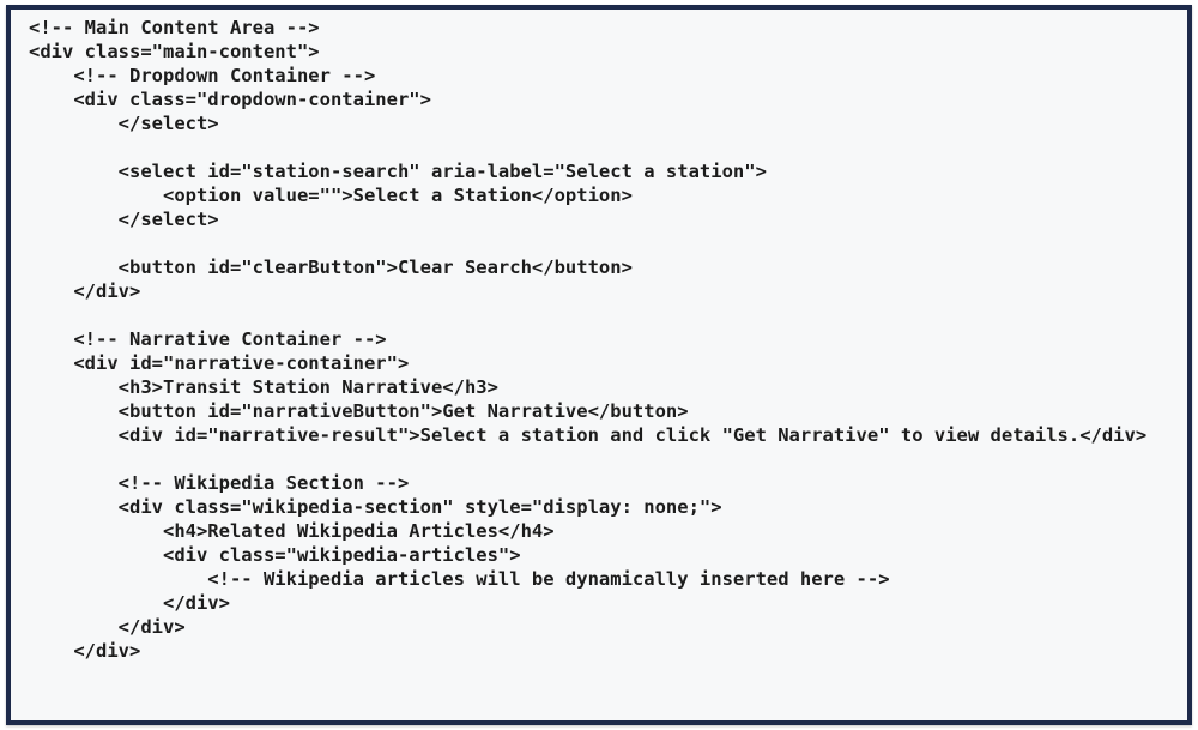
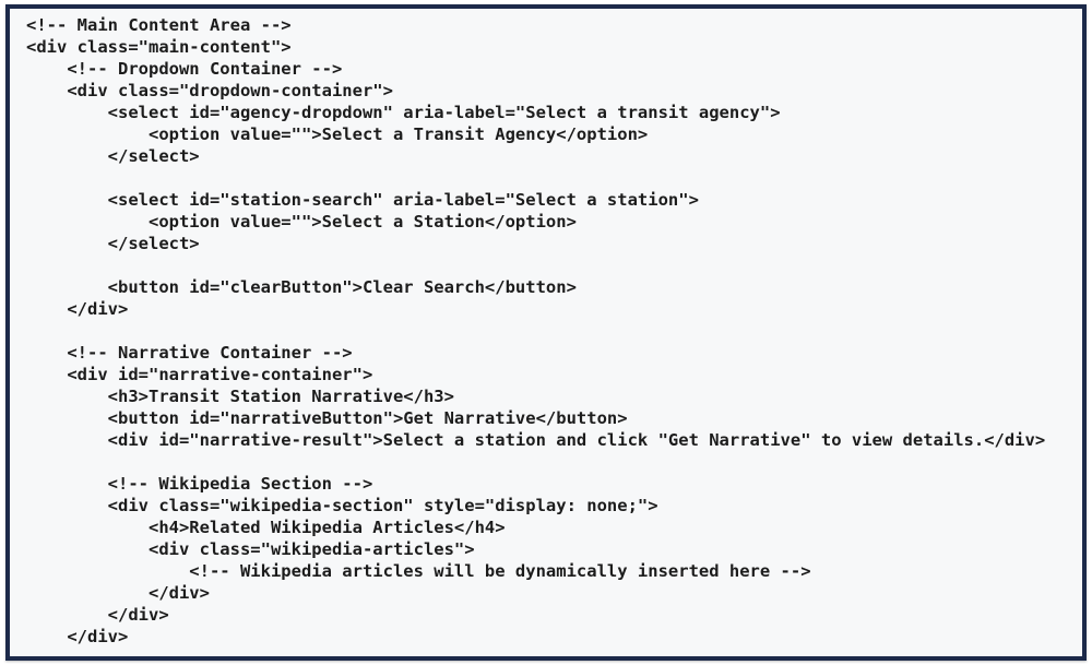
  <!-- Main Content Area -->
  <div class="main-content">
  <!-- Dropdown Container -->
  <div class="dropdown-container">
+ <select id="agency-dropdown" aria-label="Select a transit agency">
+ <option value="">Select a Transit Agency</option>
  </select>
  <select id="station-search" aria-label="Select a station">
  <option value="">Select a Station</option>
  </select>
  <button id="clearButton">Clear Search</button>
  </div>
  <!-- Narrative Container -->
  <div id="narrative-container">
  <h3>Transit Station Narrative</h3>
  <button id="narrativeButton">Get Narrative</button>
  <div id="narrative-result">Select a station and click "Get Narrative" to view details.</div>
  <!-- Wikipedia Section -->
  <div class="wikipedia-section" style="display: none;">
  <h4>Related Wikipedia Articles</h4>
  <div class="wikipedia-articles">
  <!-- Wikipedia articles will be dynamically inserted here -->
  </div>
  </div>
  </div>
